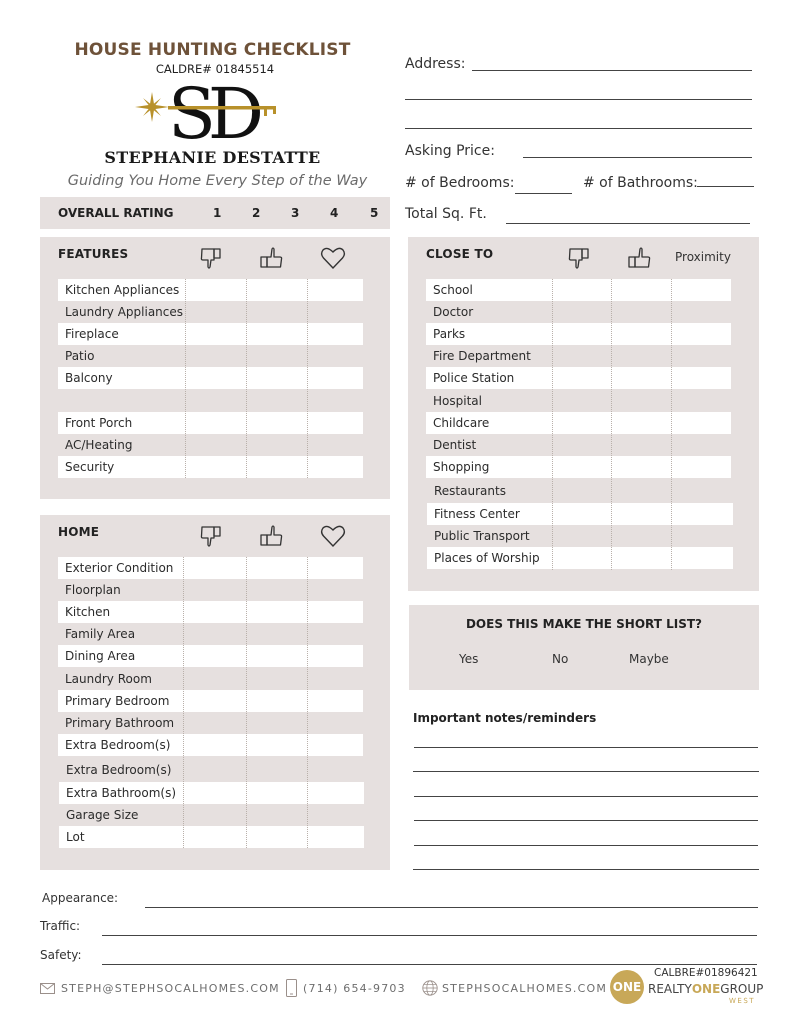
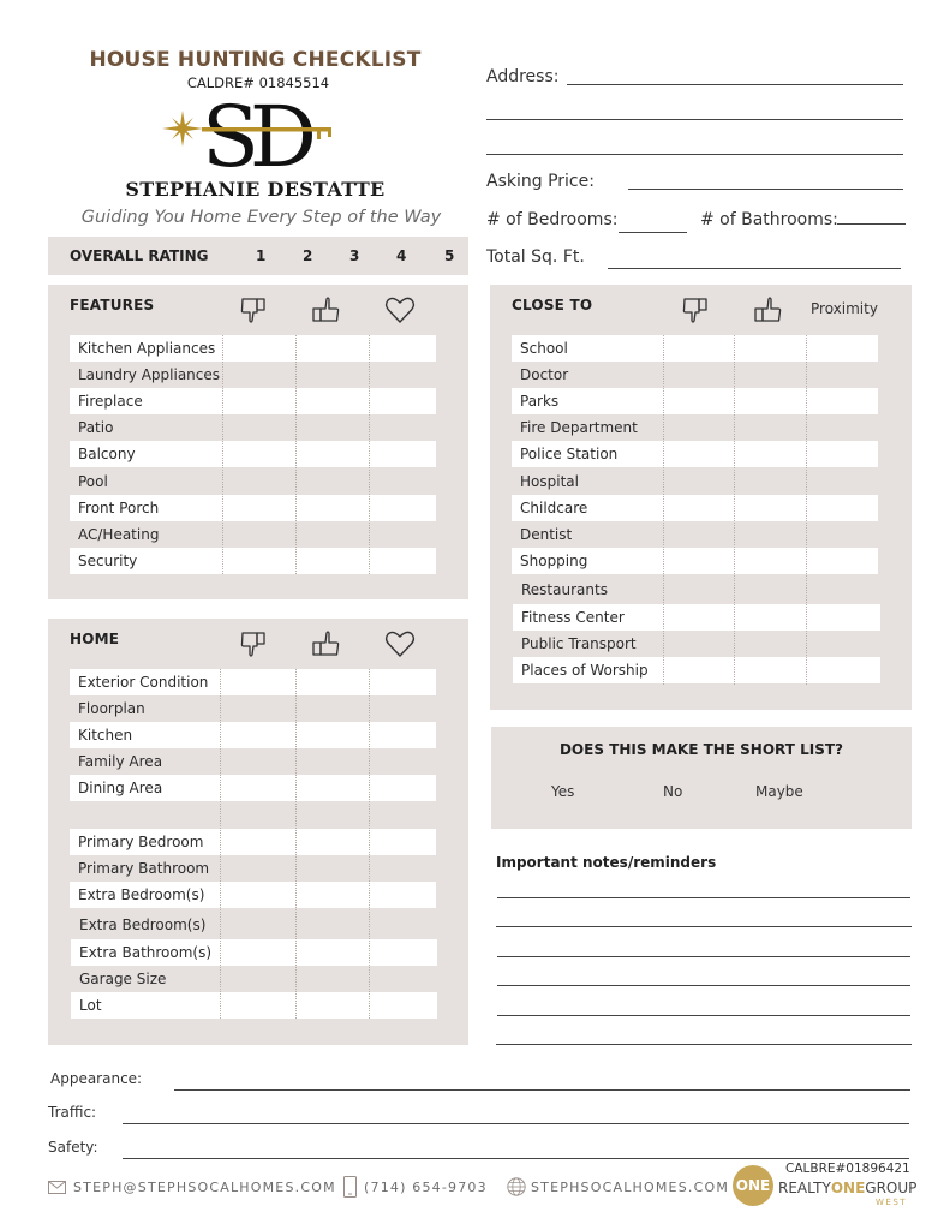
  HOUSE HUNTING CHECKLIST
  CALDRE# 01845514
  SD
  STEPHANIE DESTATTE
  Guiding You Home Every Step of the Way
  Address:
  Asking Price:
  # of Bedrooms:
  # of Bathrooms:
  Total Sq. Ft.
  OVERALL RATING
  1
  2
  3
  4
  5
  FEATURES
  Kitchen Appliances
  Laundry Appliances
  Fireplace
  Patio
  Balcony
+ Pool
  Front Porch
  AC/Heating
  Security
  CLOSE TO
  Proximity
  School
  Doctor
  Parks
  Fire Department
  Police Station
  Hospital
  Childcare
  Dentist
  Shopping
  Restaurants
  Fitness Center
  Public Transport
  Places of Worship
  HOME
  Exterior Condition
  Floorplan
  Kitchen
  Family Area
  Dining Area
- Laundry Room
  Primary Bedroom
  Primary Bathroom
  Extra Bedroom(s)
  Extra Bedroom(s)
  Extra Bathroom(s)
  Garage Size
  Lot
  DOES THIS MAKE THE SHORT LIST?
  Yes
  No
  Maybe
  Important notes/reminders
  Appearance:
  Traffic:
  Safety:
  STEPH@STEPHSOCALHOMES.COM
  (714) 654-9703
  STEPHSOCALHOMES.COM
  CALBRE#01896421
  ONE
  REALTYONEGROUP
  WEST
